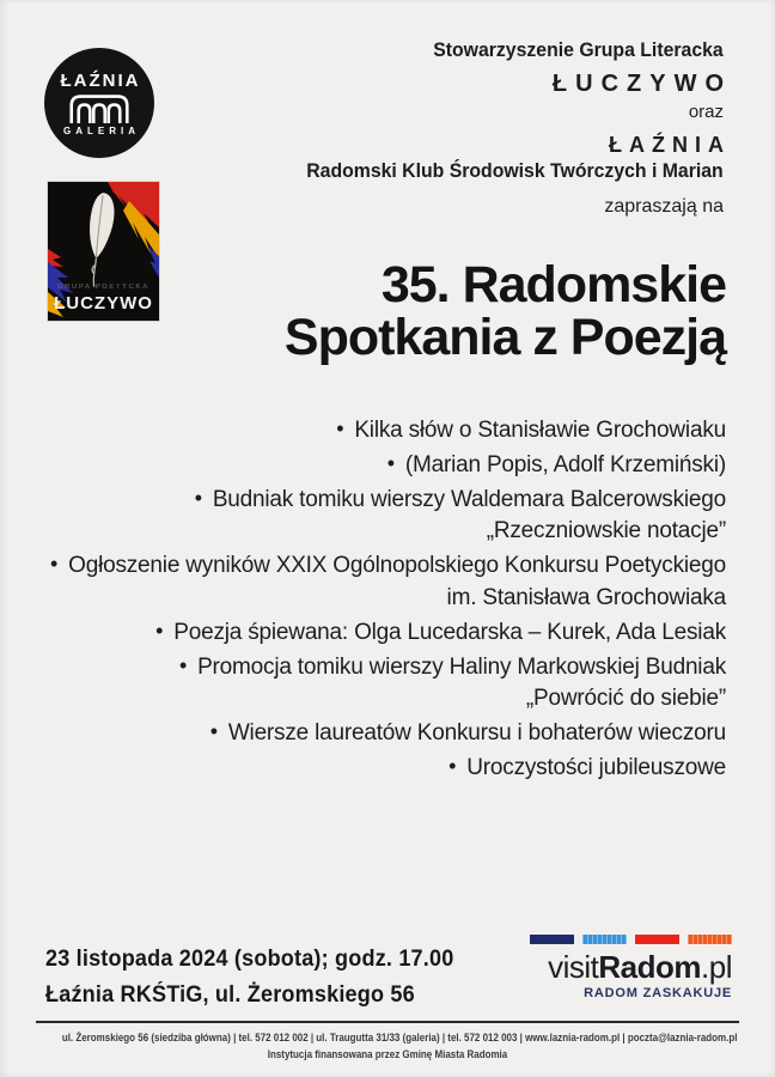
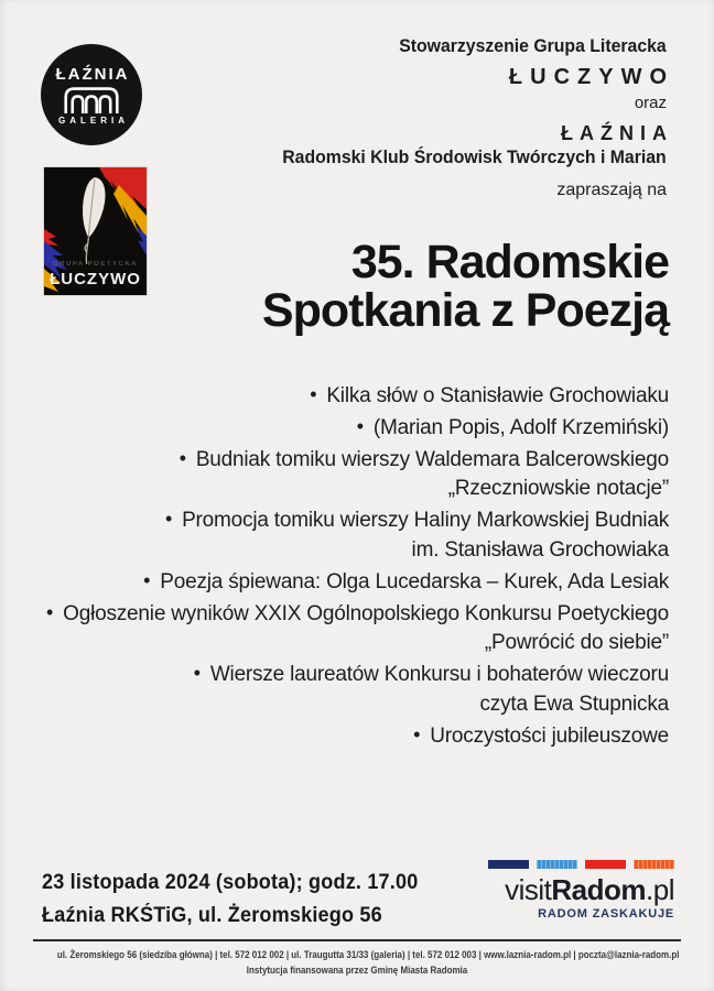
  ŁAŹNIA
  GALERIA
  ŁUCZYWO
  Stowarzyszenie Grupa Literacka
  ŁUCZYWO
  oraz
  ŁAŹNIA
  Radomski Klub Środowisk Twórczych i Marian
  zapraszają na
  35. Radomskie
  Spotkania z Poezją
  • Kilka słów o Stanisławie Grochowiaku
  • (Marian Popis, Adolf Krzemiński)
  • Budniak tomiku wierszy Waldemara Balcerowskiego
  „Rzeczniowskie notacje”
- • Ogłoszenie wyników XXIX Ogólnopolskiego Konkursu Poetyckiego
+ • Promocja tomiku wierszy Haliny Markowskiej Budniak
  im. Stanisława Grochowiaka
  • Poezja śpiewana: Olga Lucedarska – Kurek, Ada Lesiak
- • Promocja tomiku wierszy Haliny Markowskiej Budniak
+ • Ogłoszenie wyników XXIX Ogólnopolskiego Konkursu Poetyckiego
  „Powrócić do siebie”
  • Wiersze laureatów Konkursu i bohaterów wieczoru
+ czyta Ewa Stupnicka
  • Uroczystości jubileuszowe
  23 listopada 2024 (sobota); godz. 17.00
  Łaźnia RKŚTiG, ul. Żeromskiego 56
  visitRadom.pl
  RADOM ZASKAKUJE
  ul. Żeromskiego 56 (siedziba główna) | tel. 572 012 002 | ul. Traugutta 31/33 (galeria) | tel. 572 012 003 | www.laznia-radom.pl | poczta@laznia-radom.pl
  Instytucja finansowana przez Gminę Miasta Radomia
